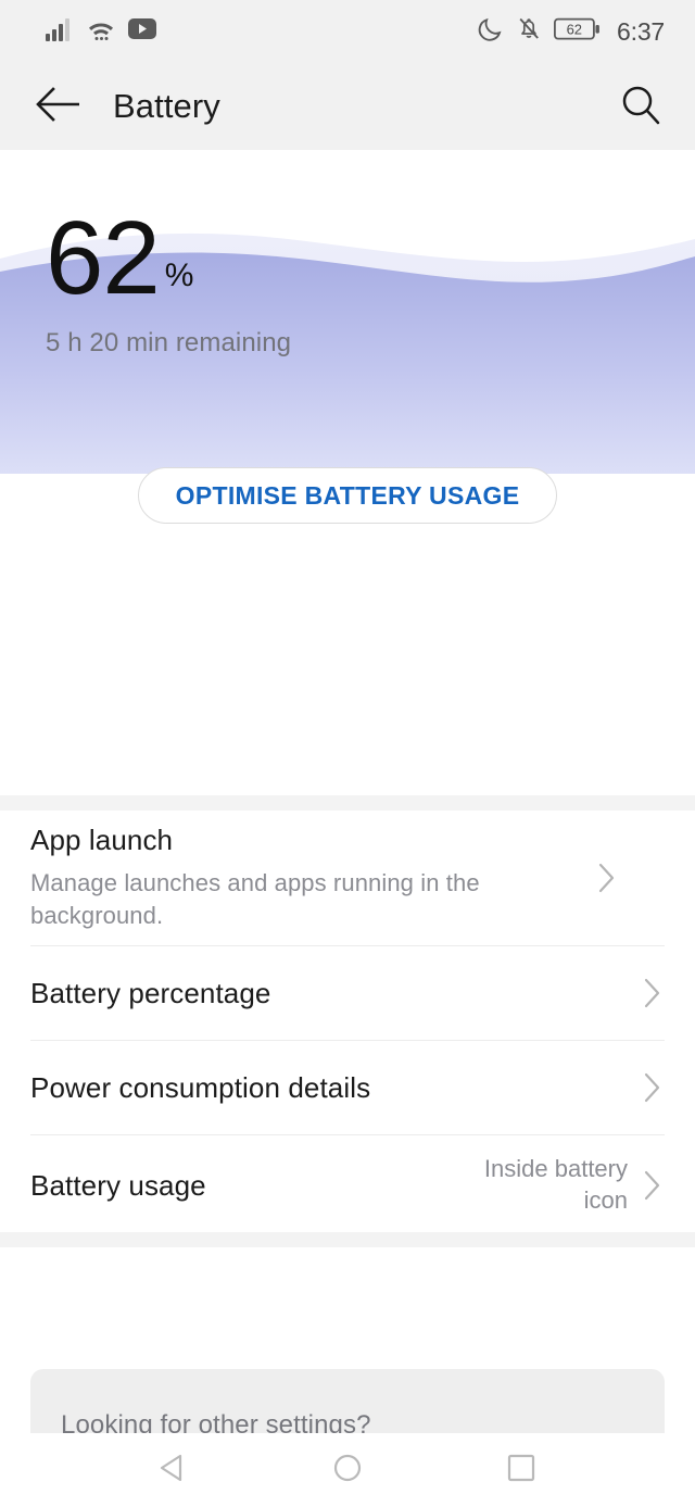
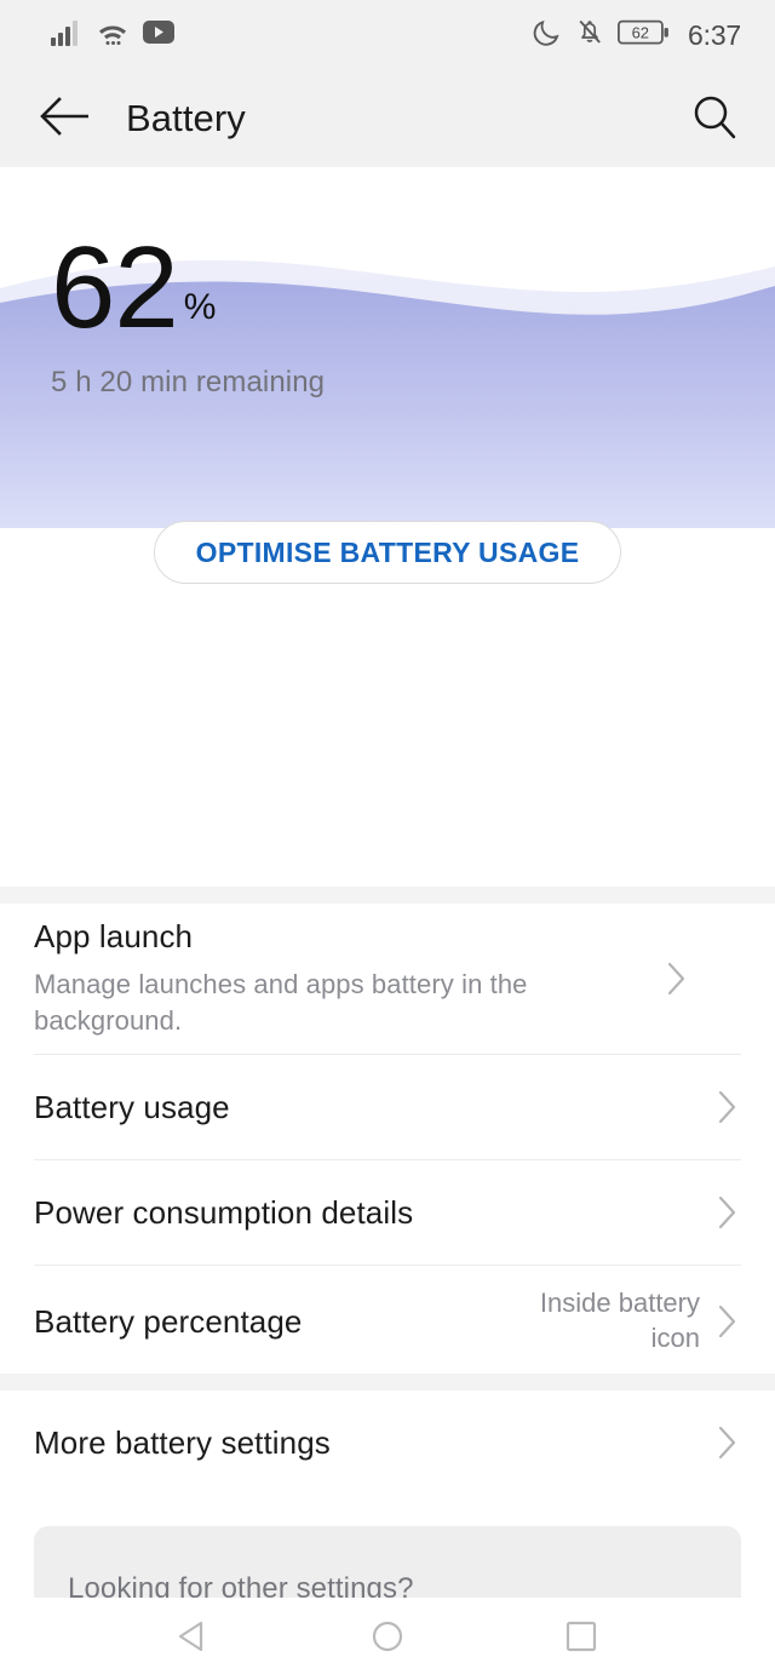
  62
  6:37
  Battery
  62
  %
  5 h 20 min remaining
  OPTIMISE BATTERY USAGE
  App launch
- Manage launches and apps running in the background.
+ Manage launches and apps battery in the background.
- Battery percentage
+ Battery usage
  Power consumption details
- Battery usage
+ Battery percentage
  Inside battery icon
+ More battery settings
  Looking for other settings?
